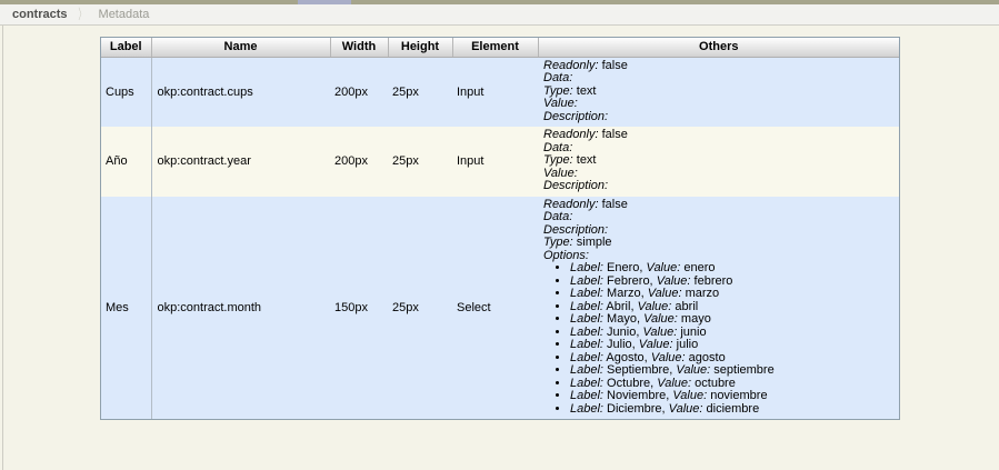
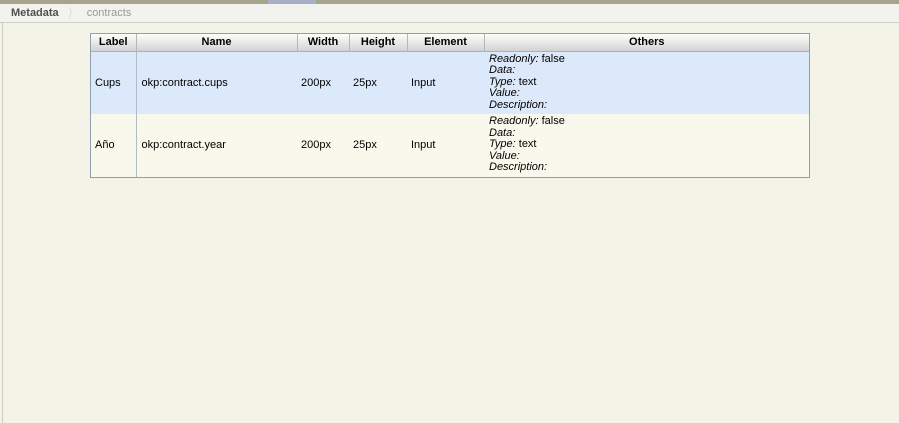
- contracts
+ Metadata
  〉
- Metadata
+ contracts
  Label	Name	Width	Height	Element	Others
  Cups	okp:contract.cups	200px	25px	Input	Readonly: falseData: Type: textValue: Description:
  Año	okp:contract.year	200px	25px	Input	Readonly: falseData: Type: textValue: Description:
- Mes	okp:contract.month	150px	25px	Select	Readonly: falseData: Description: Type: simpleOptions: Label: Enero, Value: eneroLabel: Febrero, Value: febreroLabel: Marzo, Value: marzoLabel: Abril, Value: abrilLabel: Mayo, Value: mayoLabel: Junio, Value: junioLabel: Julio, Value: julioLabel: Agosto, Value: agostoLabel: Septiembre, Value: septiembreLabel: Octubre, Value: octubreLabel: Noviembre, Value: noviembreLabel: Diciembre, Value: diciembre
